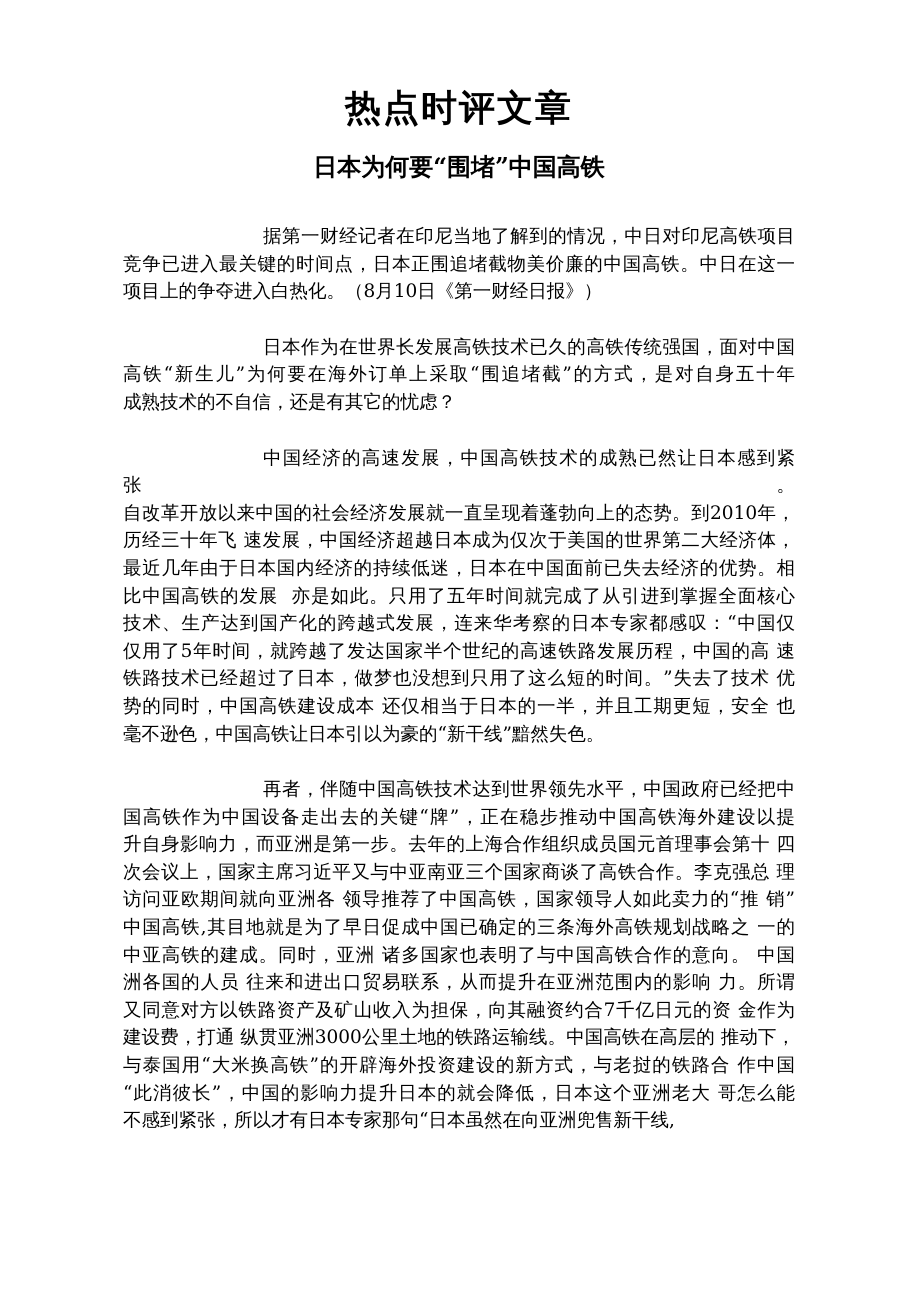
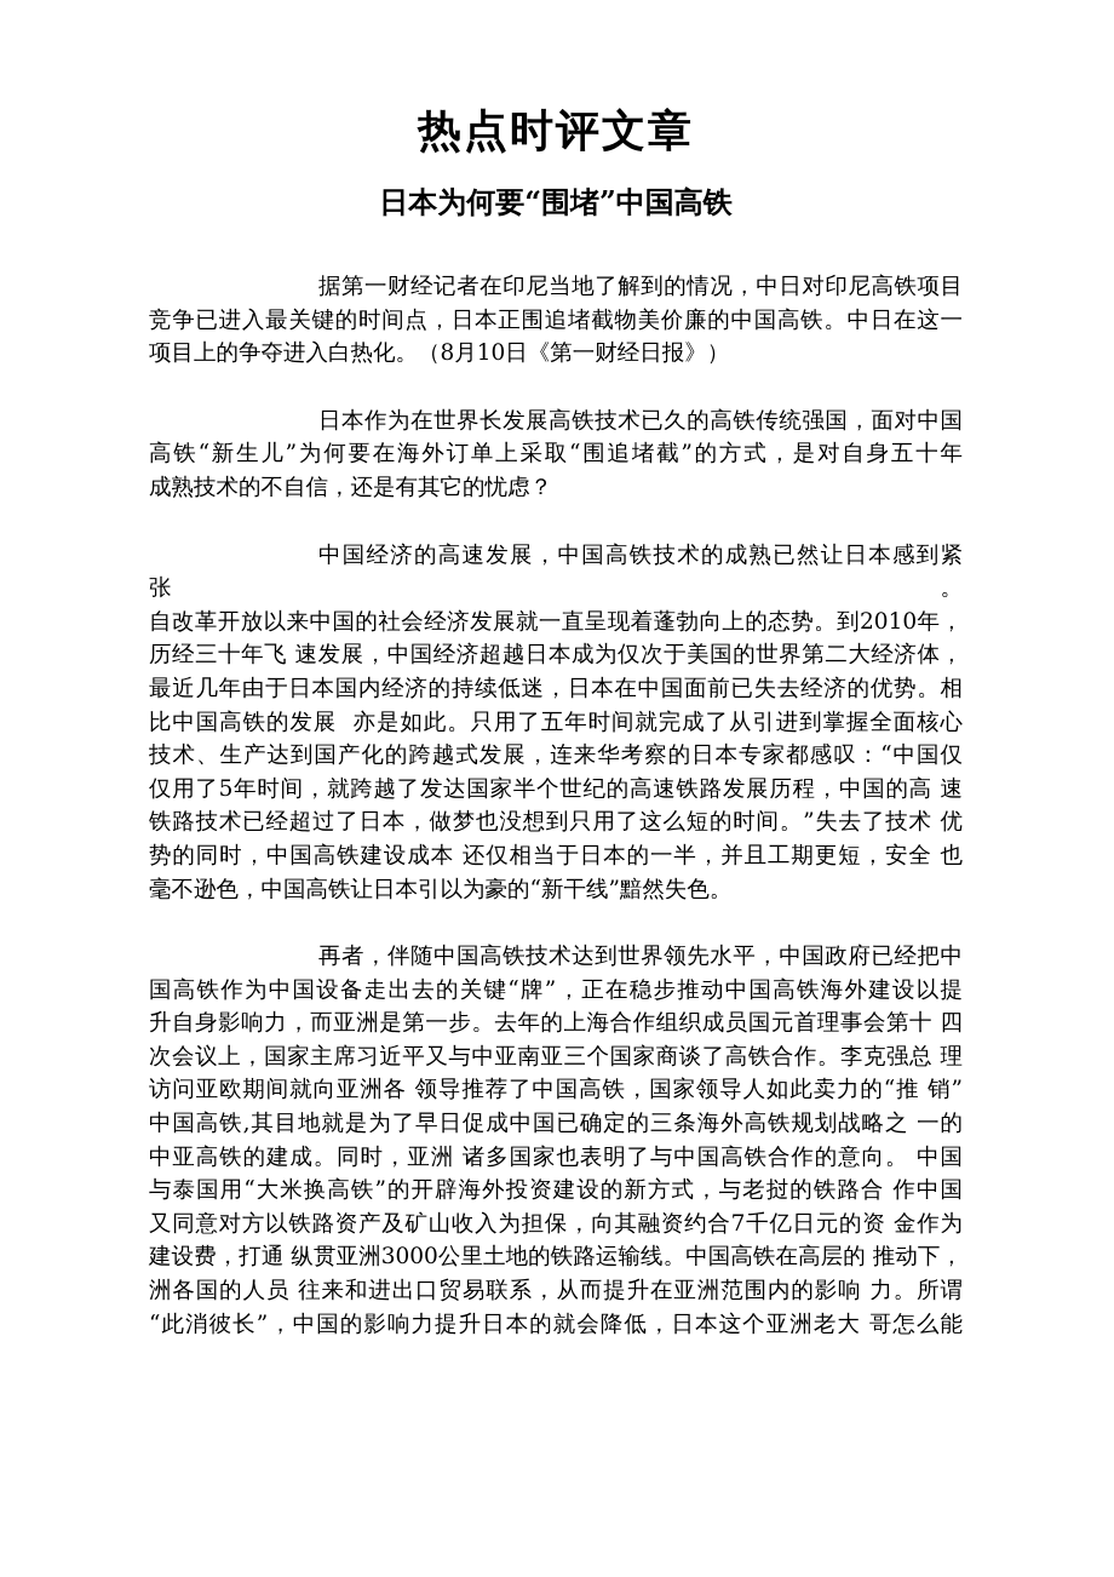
  热点时评文章
  日本为何要“围堵”中国高铁
  据第一财经记者在印尼当地了解到的情况，中日对印尼高铁项目
  竞争已进入最关键的时间点，日本正围追堵截物美价廉的中国高铁。中日在这一
  项目上的争夺进入白热化。（8月10日《第一财经日报》）
  日本作为在世界长发展高铁技术已久的高铁传统强国，面对中国
  高铁“新生儿”为何要在海外订单上采取“围追堵截”的方式，是对自身五十年
  成熟技术的不自信，还是有其它的忧虑？
  中国经济的高速发展，中国高铁技术的成熟已然让日本感到紧张。
  自改革开放以来中国的社会经济发展就一直呈现着蓬勃向上的态势。到2010年，
  历经三十年飞 速发展，中国经济超越日本成为仅次于美国的世界第二大经济体，
  最近几年由于日本国内经济的持续低迷，日本在中国面前已失去经济的优势。相
  比中国高铁的发展 亦是如此。只用了五年时间就完成了从引进到掌握全面核心
  技术、生产达到国产化的跨越式发展，连来华考察的日本专家都感叹：“中国仅
  仅用了5年时间，就跨越了发达国家半个世纪的高速铁路发展历程，中国的高 速
  铁路技术已经超过了日本，做梦也没想到只用了这么短的时间。”失去了技术 优
  势的同时，中国高铁建设成本 还仅相当于日本的一半，并且工期更短，安全 也
  毫不逊色，中国高铁让日本引以为豪的“新干线”黯然失色。
  再者，伴随中国高铁技术达到世界领先水平，中国政府已经把中
  国高铁作为中国设备走出去的关键“牌”，正在稳步推动中国高铁海外建设以提
  升自身影响力，而亚洲是第一步。去年的上海合作组织成员国元首理事会第十 四
  次会议上，国家主席习近平又与中亚南亚三个国家商谈了高铁合作。李克强总 理
  访问亚欧期间就向亚洲各 领导推荐了中国高铁，国家领导人如此卖力的“推 销”
  中国高铁,其目地就是为了早日促成中国已确定的三条海外高铁规划战略之 一的
  中亚高铁的建成。同时，亚洲 诸多国家也表明了与中国高铁合作的意向。 中国
- 洲各国的人员 往来和进出口贸易联系，从而提升在亚洲范围内的影响 力。所谓
+ 与泰国用“大米换高铁”的开辟海外投资建设的新方式，与老挝的铁路合 作中国
  又同意对方以铁路资产及矿山收入为担保，向其融资约合7千亿日元的资 金作为
  建设费，打通 纵贯亚洲3000公里土地的铁路运输线。中国高铁在高层的 推动下，
- 与泰国用“大米换高铁”的开辟海外投资建设的新方式，与老挝的铁路合 作中国
+ 洲各国的人员 往来和进出口贸易联系，从而提升在亚洲范围内的影响 力。所谓
  “此消彼长”，中国的影响力提升日本的就会降低，日本这个亚洲老大 哥怎么能
- 不感到紧张，所以才有日本专家那句“日本虽然在向亚洲兜售新干线,
